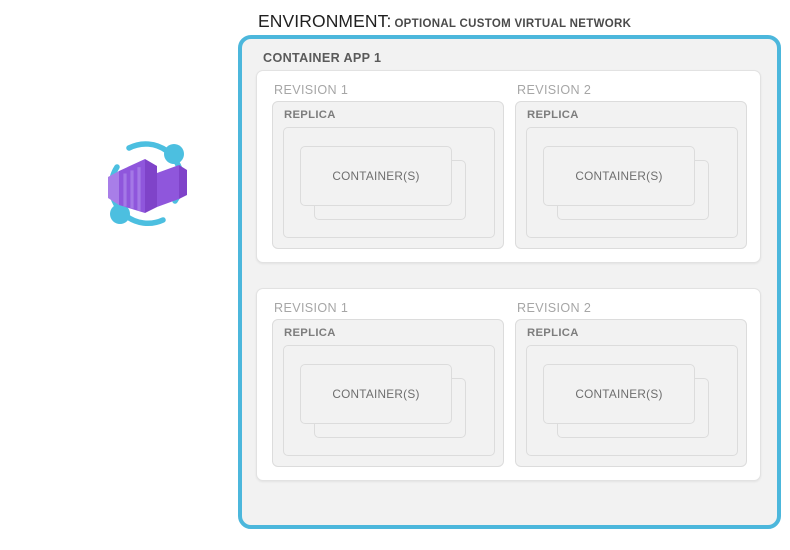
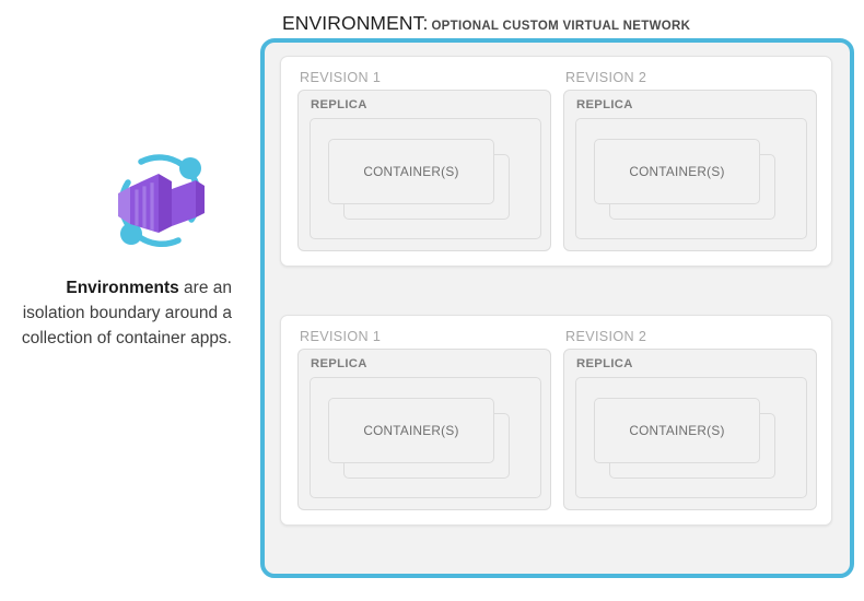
+ Environments are an isolation boundary around a collection of container apps.
  ENVIRONMENT: OPTIONAL CUSTOM VIRTUAL NETWORK
- CONTAINER APP 1
  REVISION 1
  REPLICA
  CONTAINER(S)
  REVISION 2
  REPLICA
  CONTAINER(S)
  REVISION 1
  REPLICA
  CONTAINER(S)
  REVISION 2
  REPLICA
  CONTAINER(S)
